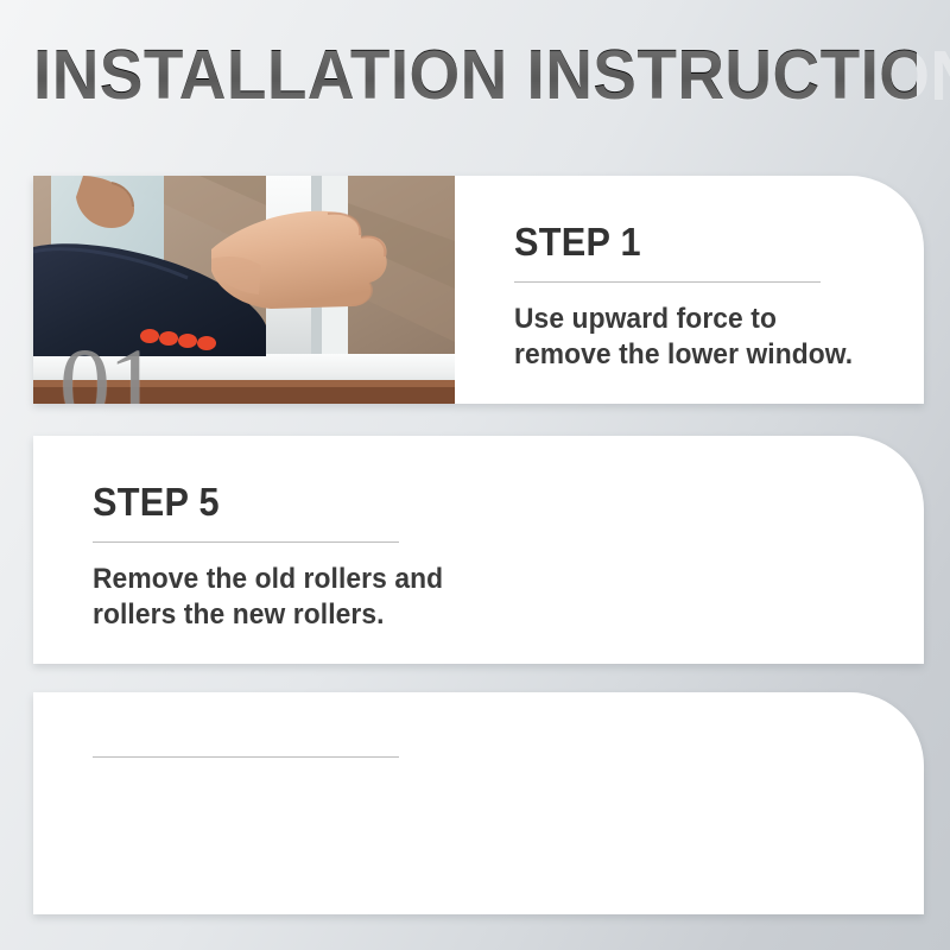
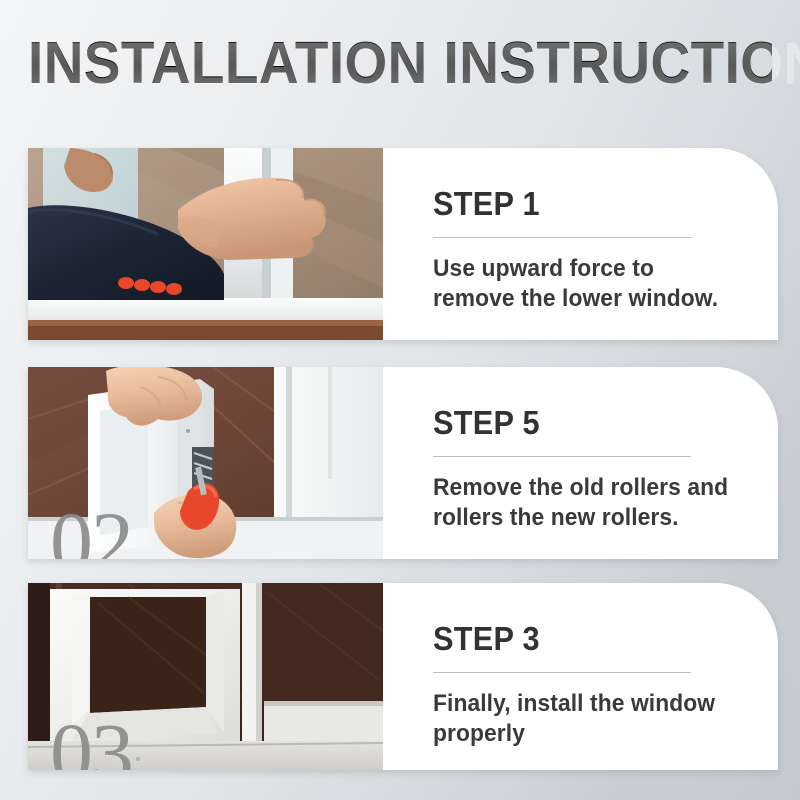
  INSTALLATION INSTRUCTIO
- 01
  STEP 1
  Use upward force to remove the lower window.
+ 02
  STEP 5
  Remove the old rollers and rollers the new rollers.
+ 03
+ STEP 3
+ Finally, install the window properly
